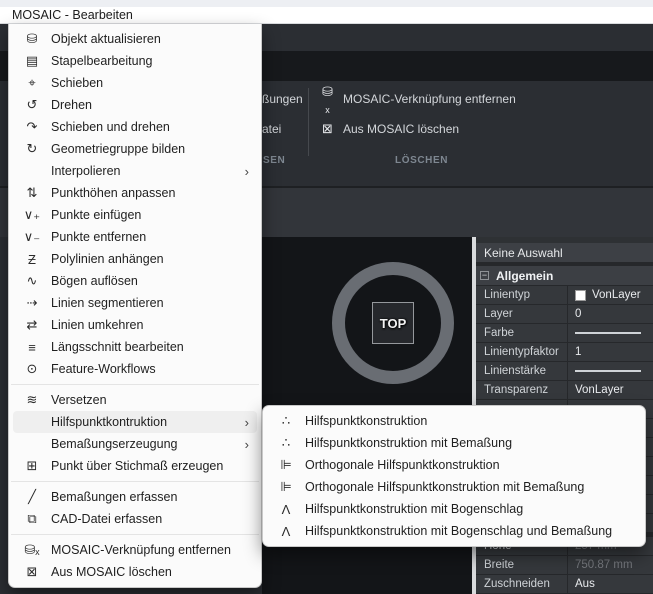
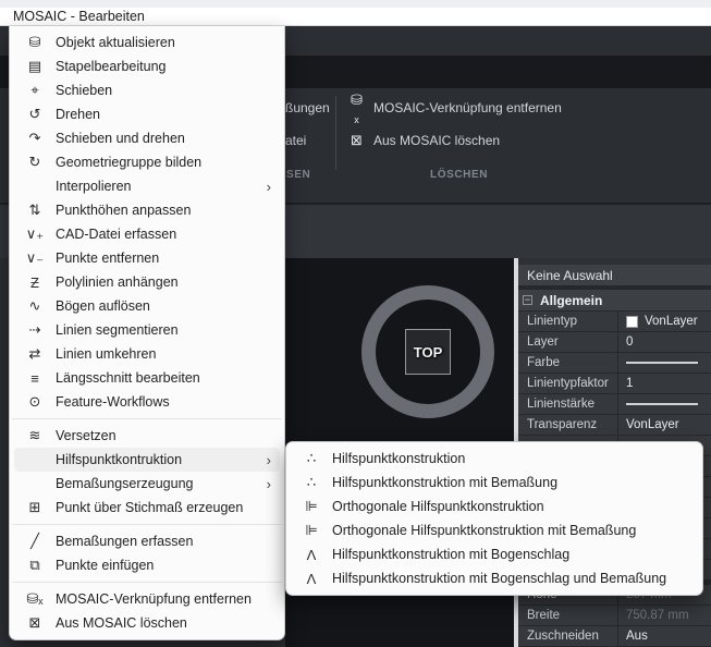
  MOSAIC - Bearbeiten
  ßungen
  atei
  ⛁ₓ
  MOSAIC-Verknüpfung entfernen
  ⊠
  Aus MOSAIC löschen
  SEN
  LÖSCHEN
  TOP
  Keine Auswahl
  −
  Allgemein
  Linientyp
  VonLayer
  Layer
  0
  Farbe
  Linientypfaktor
  1
  Linienstärke
  Transparenz
  VonLayer
  Breite
  750.87 mm
  Zuschneiden
  Aus
  ⛁
  Objekt aktualisieren
  ▤
  Stapelbearbeitung
  ⌖
  Schieben
  ↺
  Drehen
  ↷
  Schieben und drehen
  ↻
  Geometriegruppe bilden
  Interpolieren
  ›
  ⇅
  Punkthöhen anpassen
  ∨₊
- Punkte einfügen
+ CAD-Datei erfassen
  ∨₋
  Punkte entfernen
  Ƶ
  Polylinien anhängen
  ∿
  Bögen auflösen
  ⇢
  Linien segmentieren
  ⇄
  Linien umkehren
  ≡
  Längsschnitt bearbeiten
  ⊙
  Feature-Workflows
  ≋
  Versetzen
  Hilfspunktkontruktion
  ›
  Bemaßungserzeugung
  ›
  ⊞
  Punkt über Stichmaß erzeugen
  ╱
  Bemaßungen erfassen
  ⧉
- CAD-Datei erfassen
+ Punkte einfügen
  ⛁ₓ
  MOSAIC-Verknüpfung entfernen
  ⊠
  Aus MOSAIC löschen
  ∴
  Hilfspunktkonstruktion
  ∴
  Hilfspunktkonstruktion mit Bemaßung
  ⊫
  Orthogonale Hilfspunktkonstruktion
  ⊫
  Orthogonale Hilfspunktkonstruktion mit Bemaßung
  Λ
  Hilfspunktkonstruktion mit Bogenschlag
  Λ
  Hilfspunktkonstruktion mit Bogenschlag und Bemaßung
